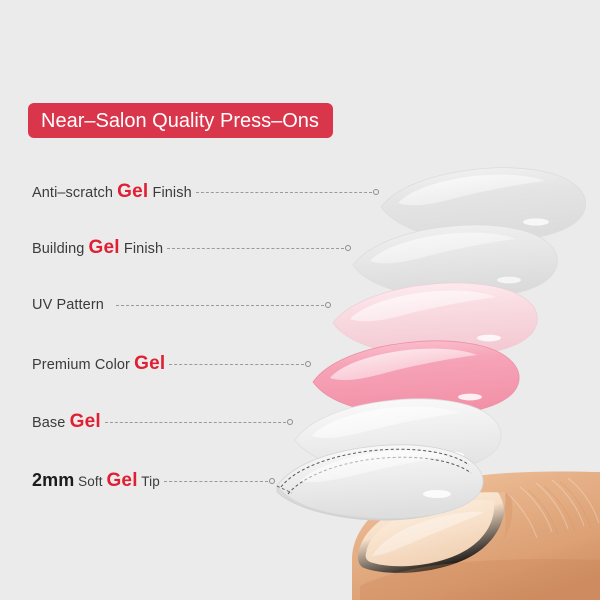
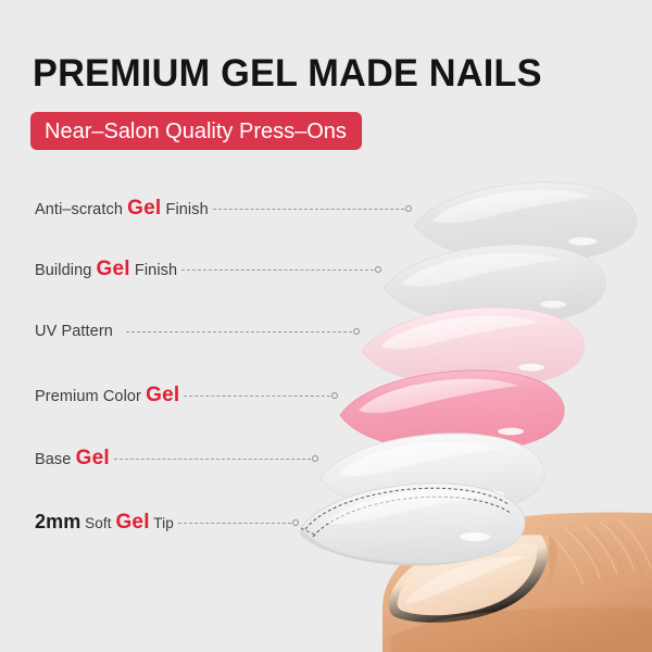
+ PREMIUM GEL MADE NAILS
  Near–Salon Quality Press–Ons
  Anti–scratch Gel Finish
  Building Gel Finish
  UV Pattern
  Premium Color Gel
  Base Gel
  2mm Soft Gel Tip
